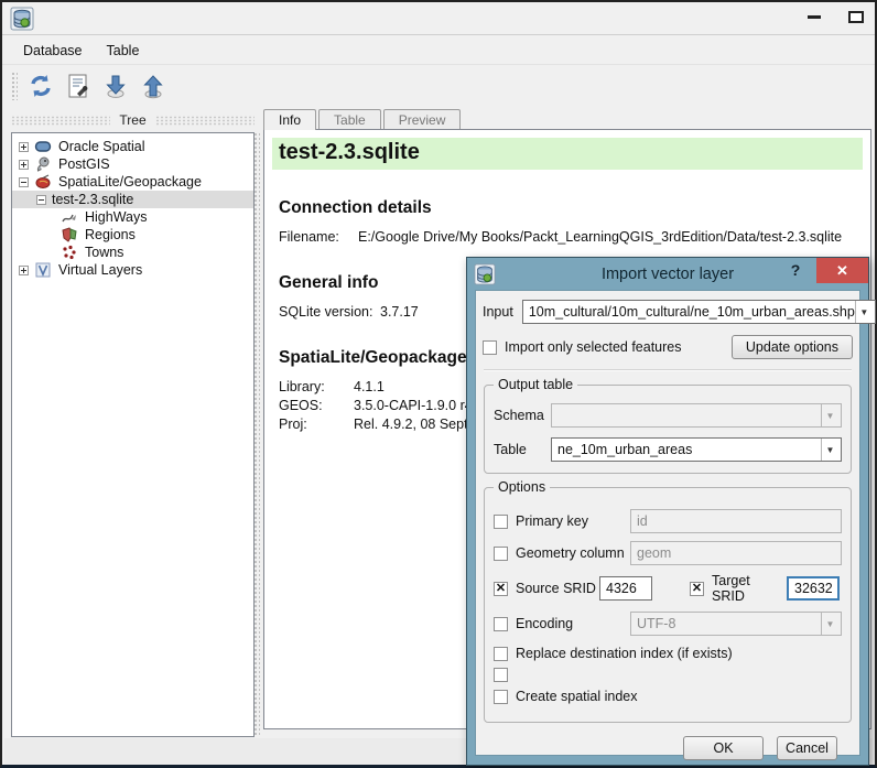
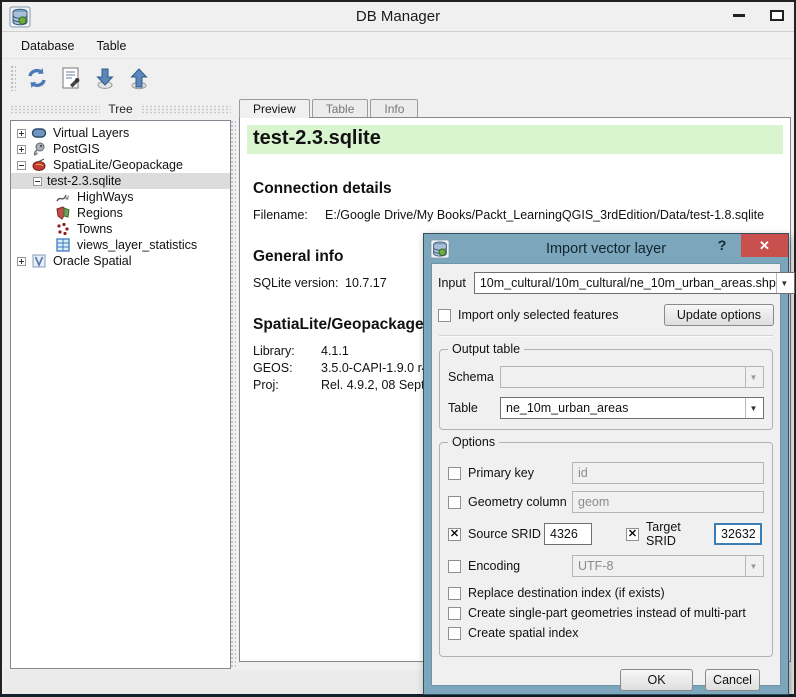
+ DB Manager
  Database
  Table
  Tree
- Oracle Spatial
+ Virtual Layers
  PostGIS
  SpatiaLite/Geopackage
  test-2.3.sqlite
  HighWays
  Regions
  Towns
+ views_layer_statistics
- Virtual Layers
+ Oracle Spatial
- Info
+ Preview
  Table
- Preview
+ Info
  test-2.3.sqlite
  Connection details
  Filename:
- E:/Google Drive/My Books/Packt_LearningQGIS_3rdEdition/Data/test-2.3.sqlite
+ E:/Google Drive/My Books/Packt_LearningQGIS_3rdEdition/Data/test-1.8.sqlite
  General info
  SQLite version:
- 3.7.17
+ 10.7.17
  SpatiaLite/Geopackage
  Library:
  4.1.1
  GEOS:
  3.5.0-CAPI-1.9.0 r
  Proj:
  Rel. 4.9.2, 08 Sep
  Import vector layer
  ?
  ✕
  Input
  10m_cultural/10m_cultural/ne_10m_urban_areas.shp
  ▼
  Import only selected features
  Update options
  Output table
  Schema
  ▼
  Table
  ne_10m_urban_areas
  ▼
  Options
  Primary key
  id
  Geometry column
  geom
  Source SRID
  4326
  Target SRID
  32632
  Encoding
  UTF-8
  ▼
  Replace destination index (if exists)
+ Create single-part geometries instead of multi-part
  Create spatial index
  OK
  Cancel
